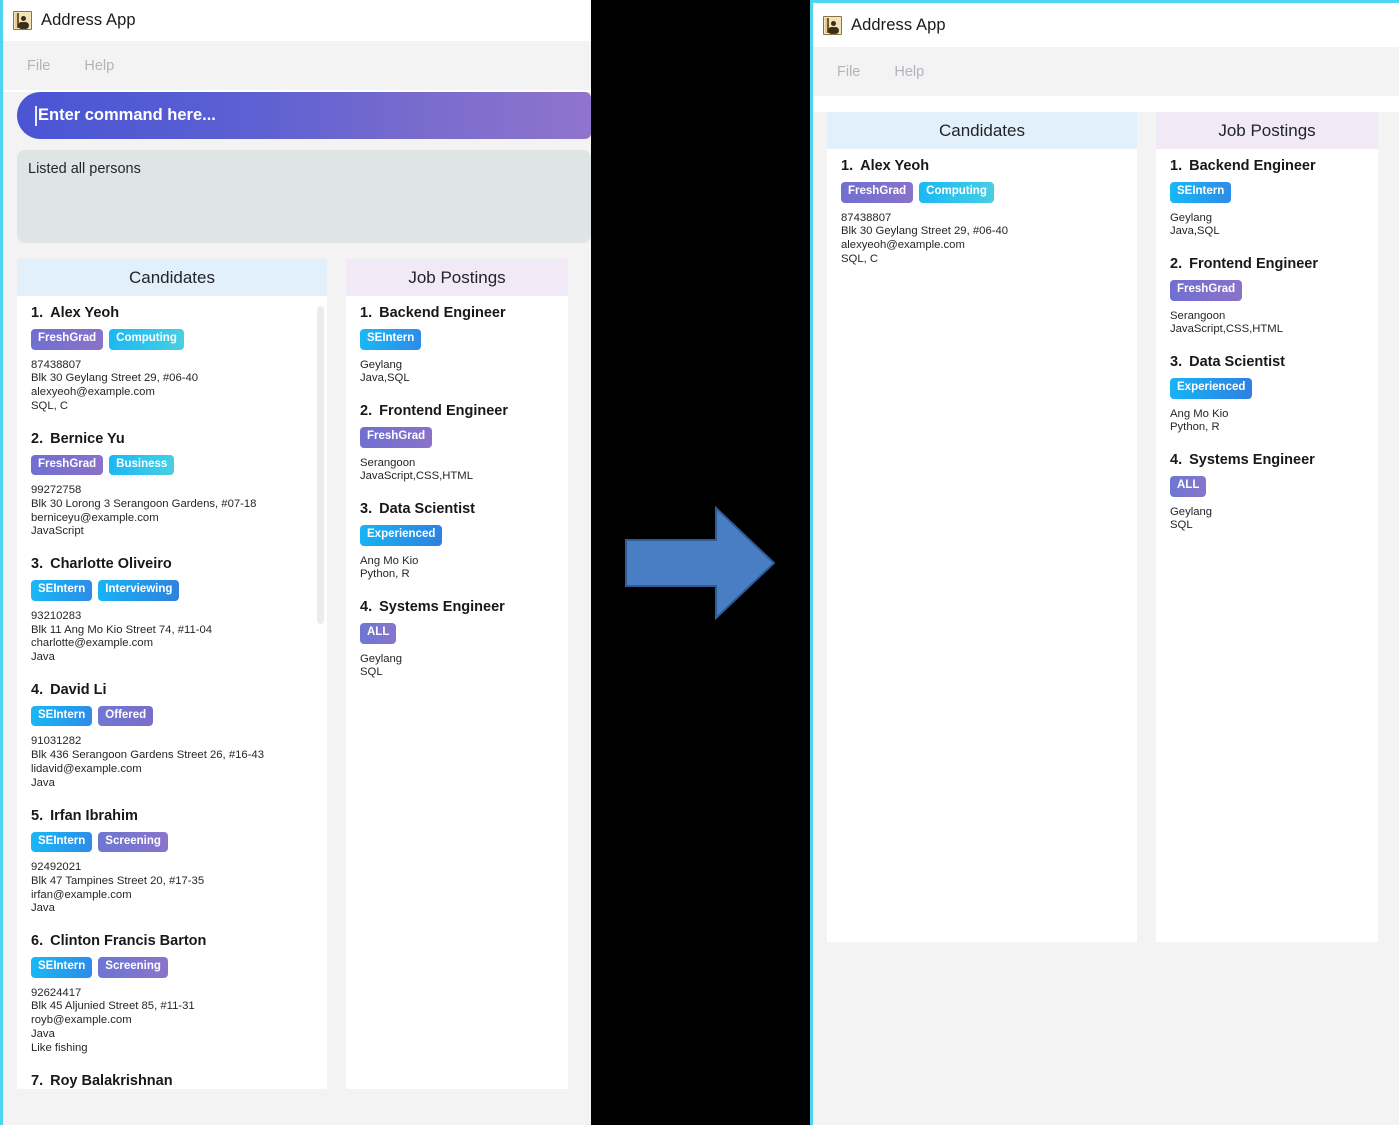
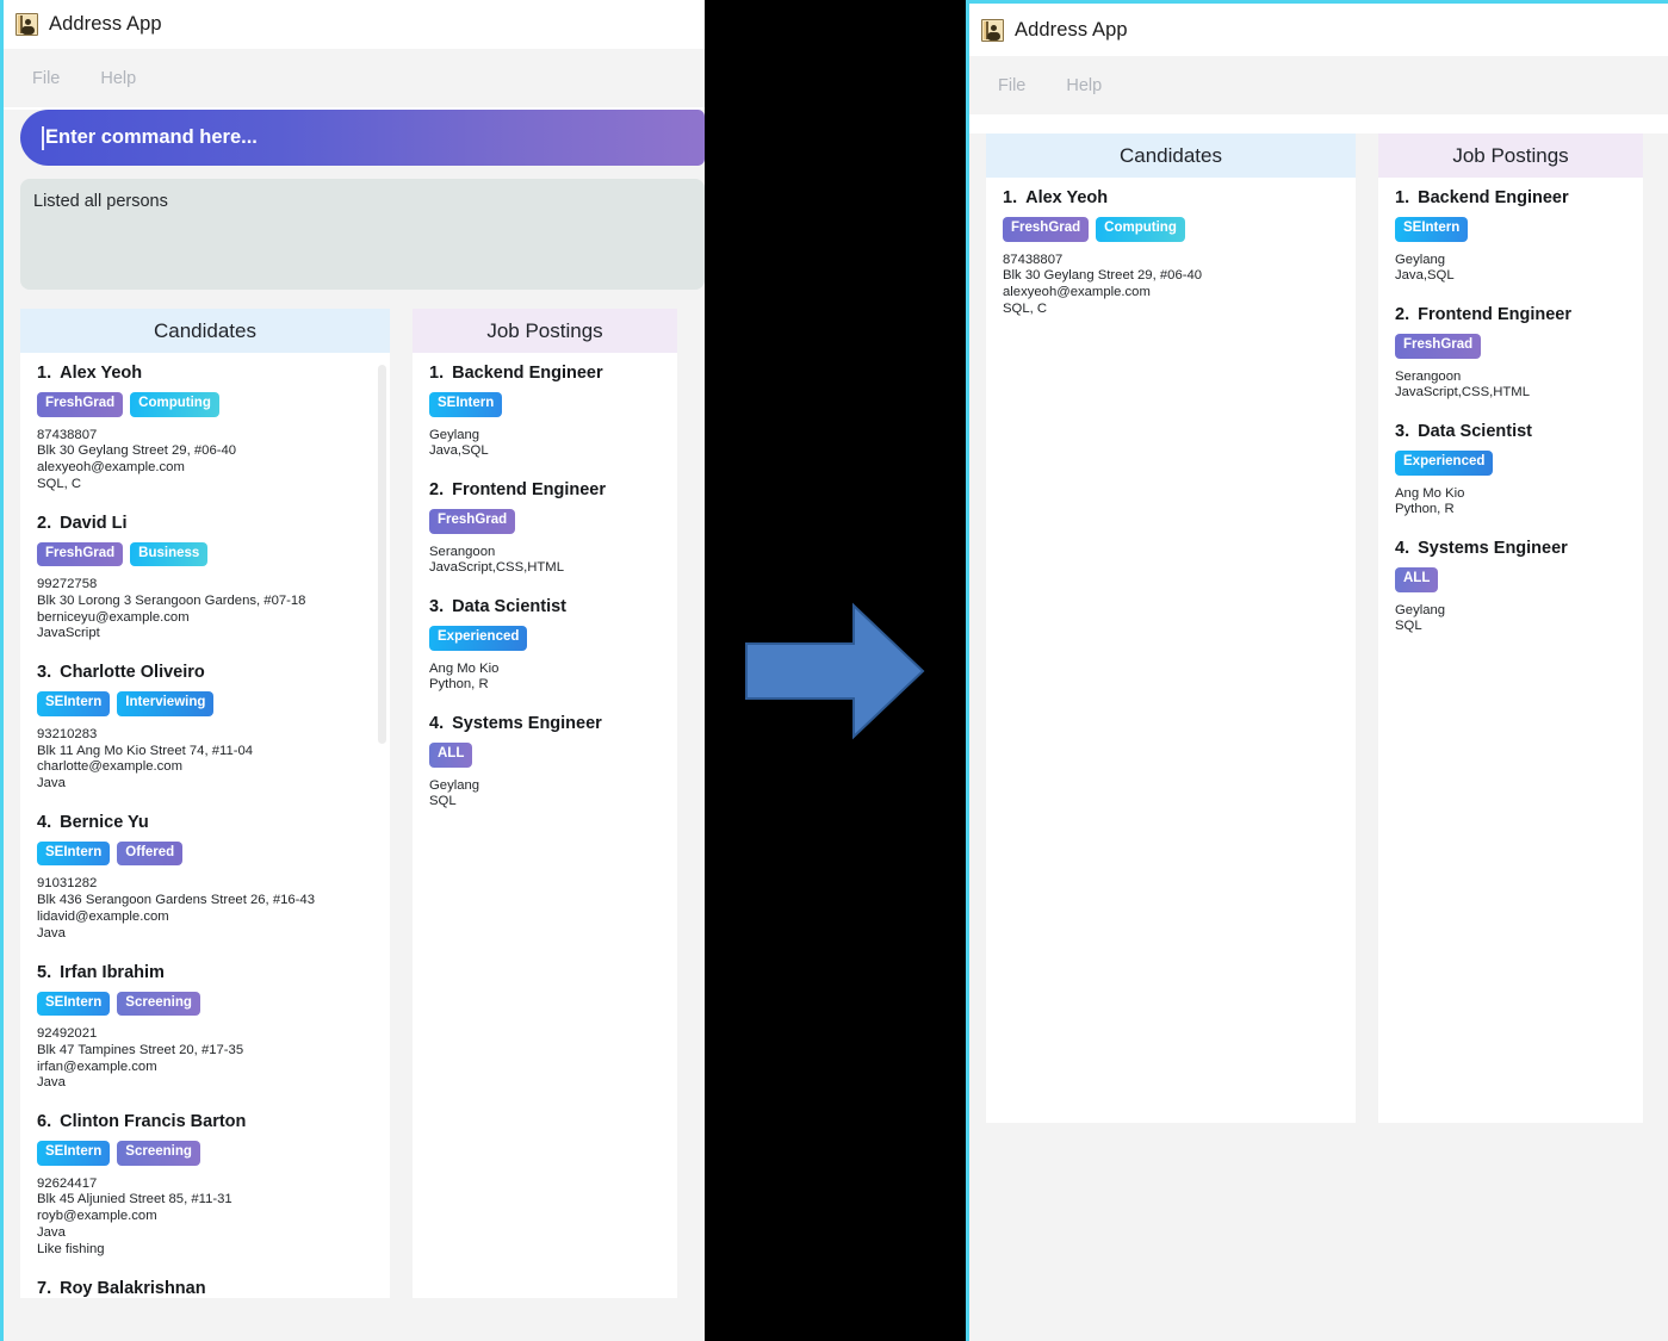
  Address App
  File
  Help
  Enter command here...
  Listed all persons
  Candidates
  1. Alex Yeoh
  FreshGrad
  Computing
  87438807
  Blk 30 Geylang Street 29, #06-40
  alexyeoh@example.com
  SQL, C
- 2. Bernice Yu
+ 2. David Li
  FreshGrad
  Business
  99272758
  Blk 30 Lorong 3 Serangoon Gardens, #07-18
  berniceyu@example.com
  JavaScript
  3. Charlotte Oliveiro
  SEIntern
  Interviewing
  93210283
  Blk 11 Ang Mo Kio Street 74, #11-04
  charlotte@example.com
  Java
- 4. David Li
+ 4. Bernice Yu
  SEIntern
  Offered
  91031282
  Blk 436 Serangoon Gardens Street 26, #16-43
  lidavid@example.com
  Java
  5. Irfan Ibrahim
  SEIntern
  Screening
  92492021
  Blk 47 Tampines Street 20, #17-35
  irfan@example.com
  Java
  6. Clinton Francis Barton
  SEIntern
  Screening
  92624417
  Blk 45 Aljunied Street 85, #11-31
  royb@example.com
  Java
  Like fishing
  7. Roy Balakrishnan
  Job Postings
  1. Backend Engineer
  SEIntern
  Geylang
  Java,SQL
  2. Frontend Engineer
  FreshGrad
  Serangoon
  JavaScript,CSS,HTML
  3. Data Scientist
  Experienced
  Ang Mo Kio
  Python, R
  4. Systems Engineer
  ALL
  Geylang
  SQL
  Address App
  File
  Help
  Candidates
  1. Alex Yeoh
  FreshGrad
  Computing
  87438807
  Blk 30 Geylang Street 29, #06-40
  alexyeoh@example.com
  SQL, C
  Job Postings
  1. Backend Engineer
  SEIntern
  Geylang
  Java,SQL
  2. Frontend Engineer
  FreshGrad
  Serangoon
  JavaScript,CSS,HTML
  3. Data Scientist
  Experienced
  Ang Mo Kio
  Python, R
  4. Systems Engineer
  ALL
  Geylang
  SQL
